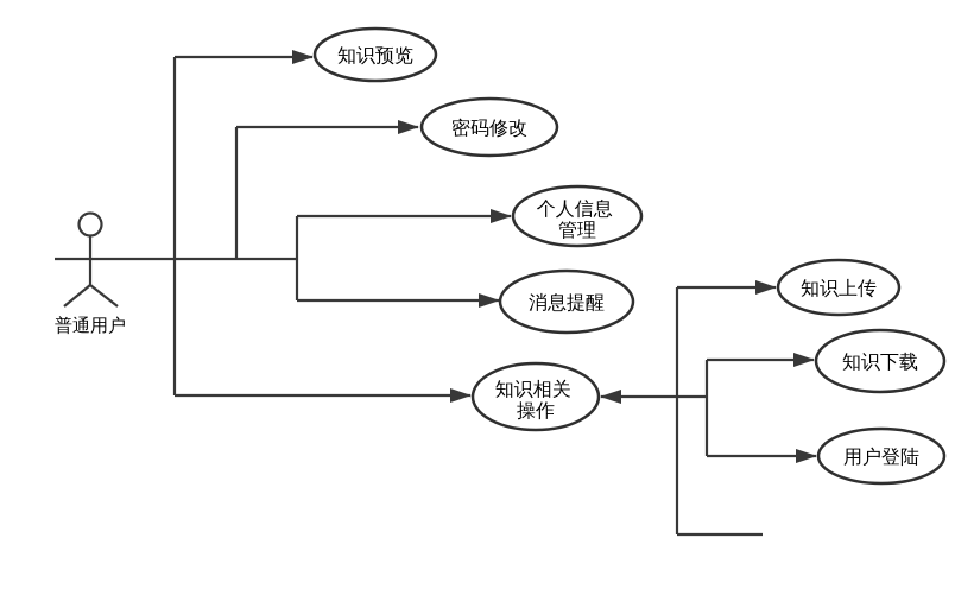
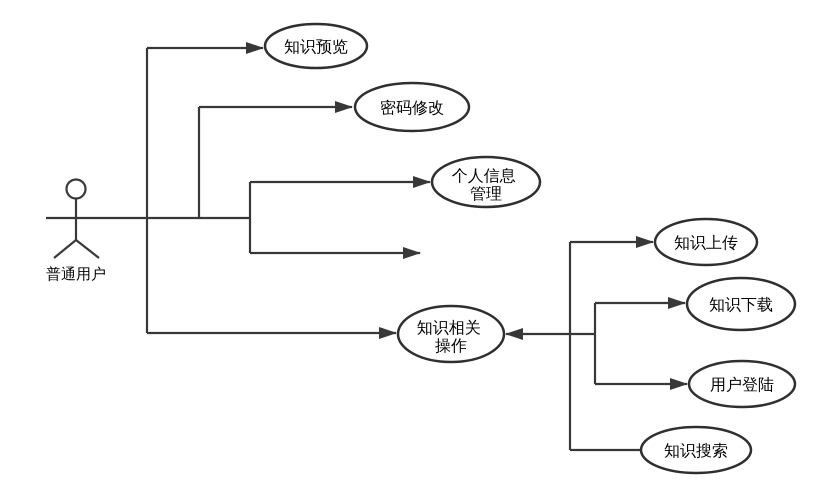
  普通用户
  知识预览
  密码修改
  个人信息 管理
- 消息提醒
  知识相关 操作
  知识上传
  知识下载
  用户登陆
+ 知识搜索
